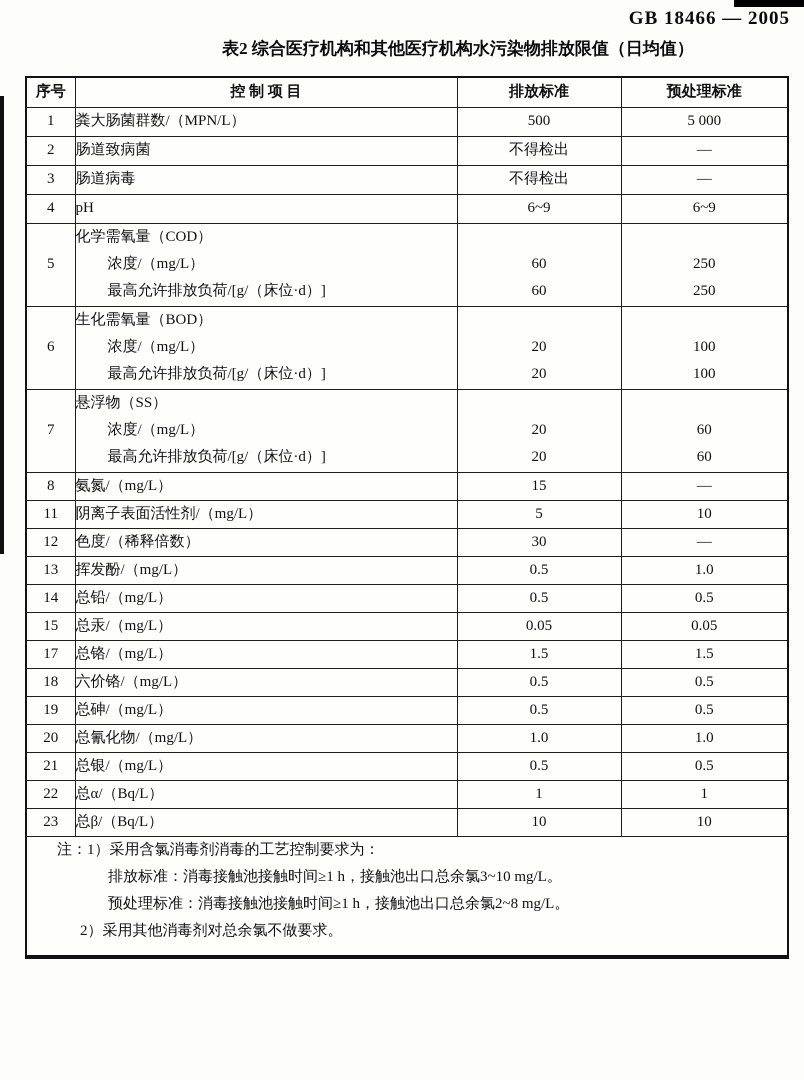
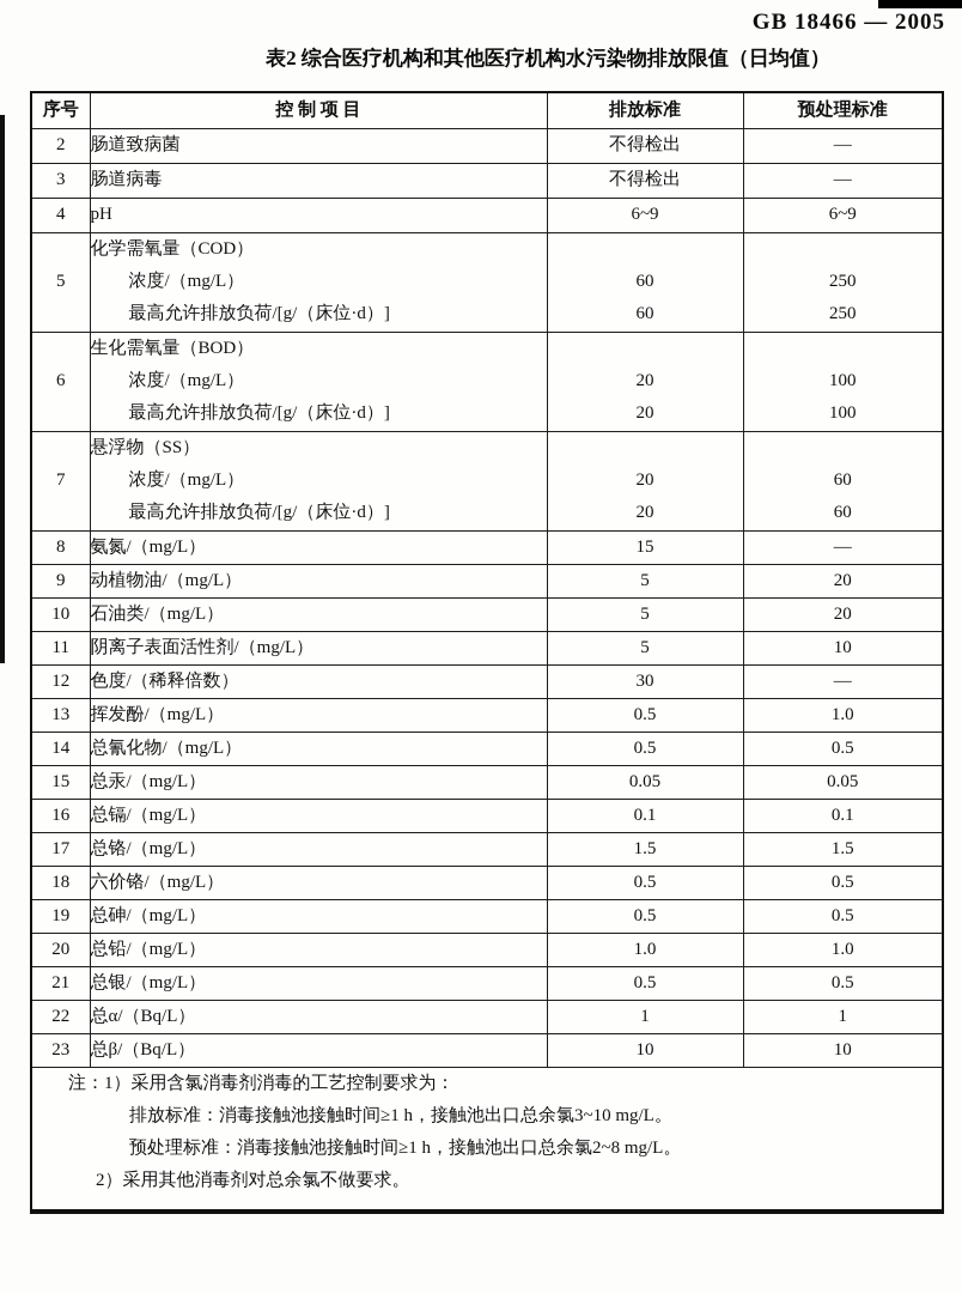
  GB 18466 — 2005
  表2 综合医疗机构和其他医疗机构水污染物排放限值（日均值）
  序号	控 制 项 目	排放标准	预处理标准
- 1	粪大肠菌群数/（MPN/L）	500	5 000
  2	肠道致病菌	不得检出	—
  3	肠道病毒	不得检出	—
  4	pH	6~9	6~9
  5	化学需氧量（COD） 浓度/（mg/L） 最高允许排放负荷/[g/（床位·d）]	60 60	250 250
  6	生化需氧量（BOD） 浓度/（mg/L） 最高允许排放负荷/[g/（床位·d）]	20 20	100 100
  7	悬浮物（SS） 浓度/（mg/L） 最高允许排放负荷/[g/（床位·d）]	20 20	60 60
  8	氨氮/（mg/L）	15	—
+ 9	动植物油/（mg/L）	5	20
+ 10	石油类/（mg/L）	5	20
  11	阴离子表面活性剂/（mg/L）	5	10
  12	色度/（稀释倍数）	30	—
  13	挥发酚/（mg/L）	0.5	1.0
- 14	总铅/（mg/L）	0.5	0.5
+ 14	总氰化物/（mg/L）	0.5	0.5
  15	总汞/（mg/L）	0.05	0.05
+ 16	总镉/（mg/L）	0.1	0.1
  17	总铬/（mg/L）	1.5	1.5
  18	六价铬/（mg/L）	0.5	0.5
  19	总砷/（mg/L）	0.5	0.5
- 20	总氰化物/（mg/L）	1.0	1.0
+ 20	总铅/（mg/L）	1.0	1.0
  21	总银/（mg/L）	0.5	0.5
  22	总α/（Bq/L）	1	1
  23	总β/（Bq/L）	10	10
  注：1）采用含氯消毒剂消毒的工艺控制要求为：排放标准：消毒接触池接触时间≥1 h，接触池出口总余氯3~10 mg/L。预处理标准：消毒接触池接触时间≥1 h，接触池出口总余氯2~8 mg/L。2）采用其他消毒剂对总余氯不做要求。
